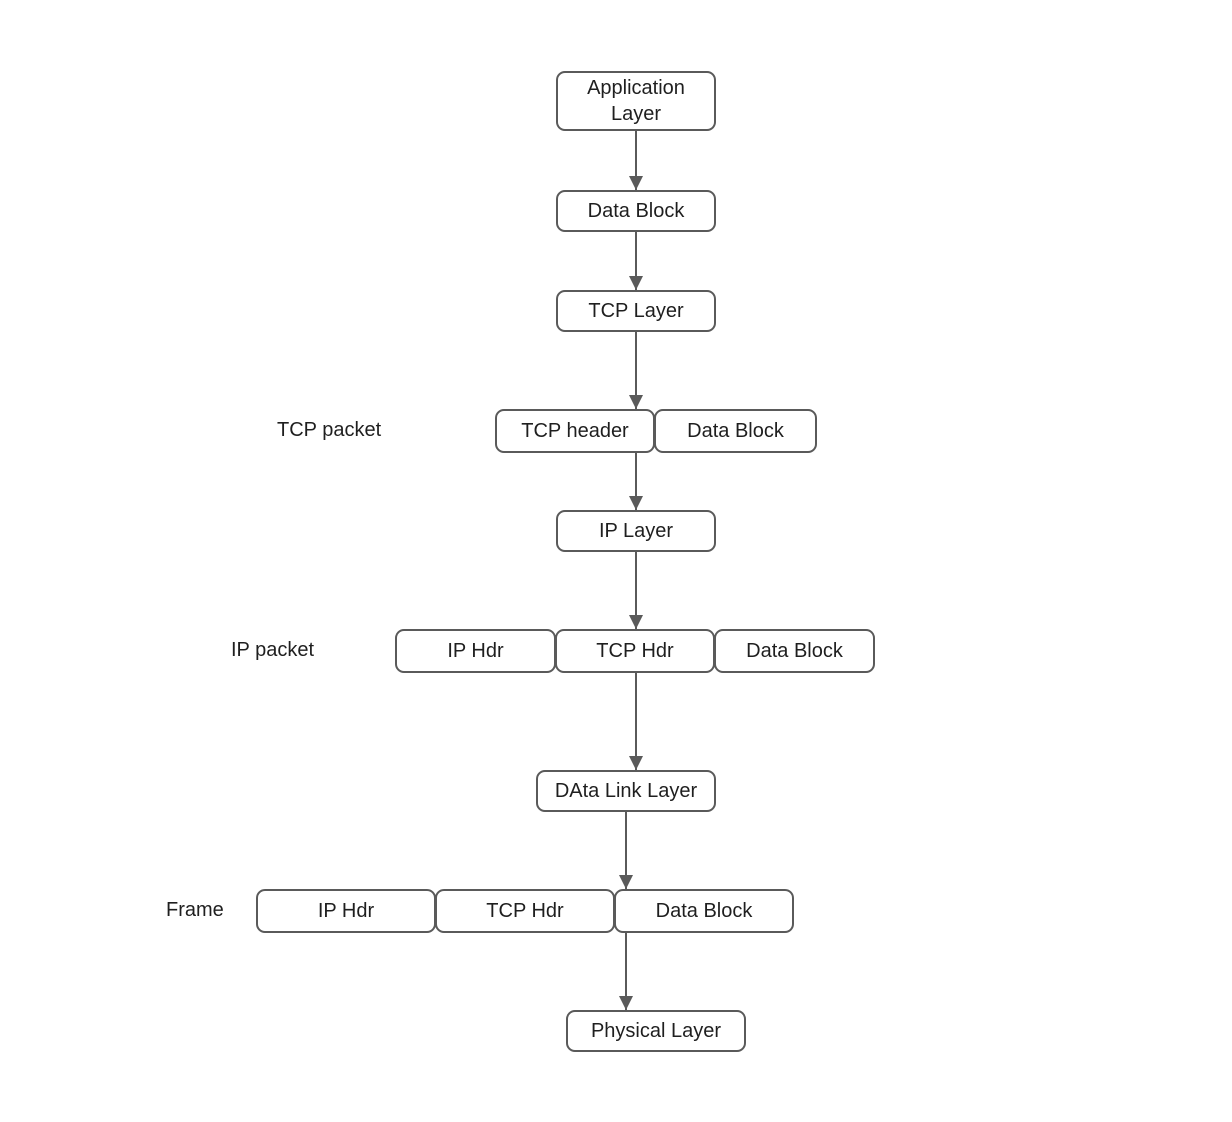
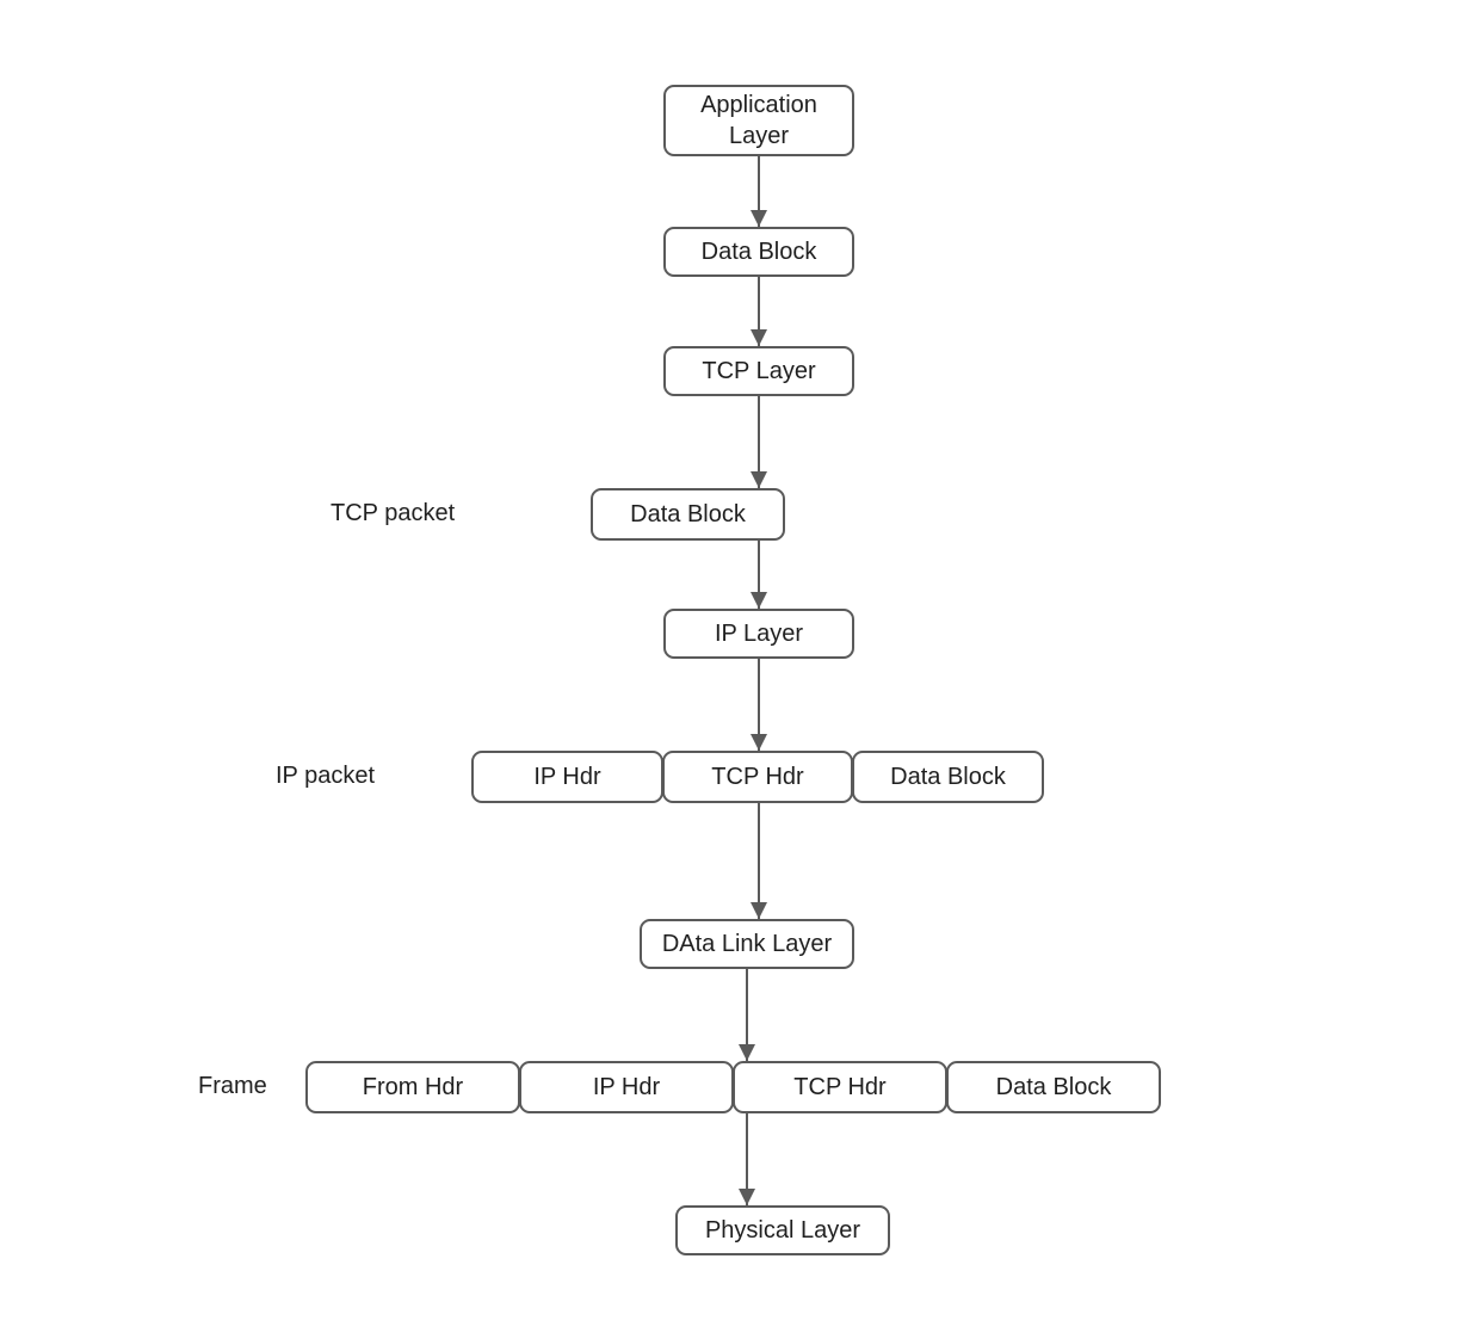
  Application
  Layer
  Data Block
  TCP Layer
  IP Layer
  DAta Link Layer
  Physical Layer
  TCP packet
- TCP header
  Data Block
  IP packet
  IP Hdr
  TCP Hdr
  Data Block
  Frame
+ From Hdr
  IP Hdr
  TCP Hdr
  Data Block
